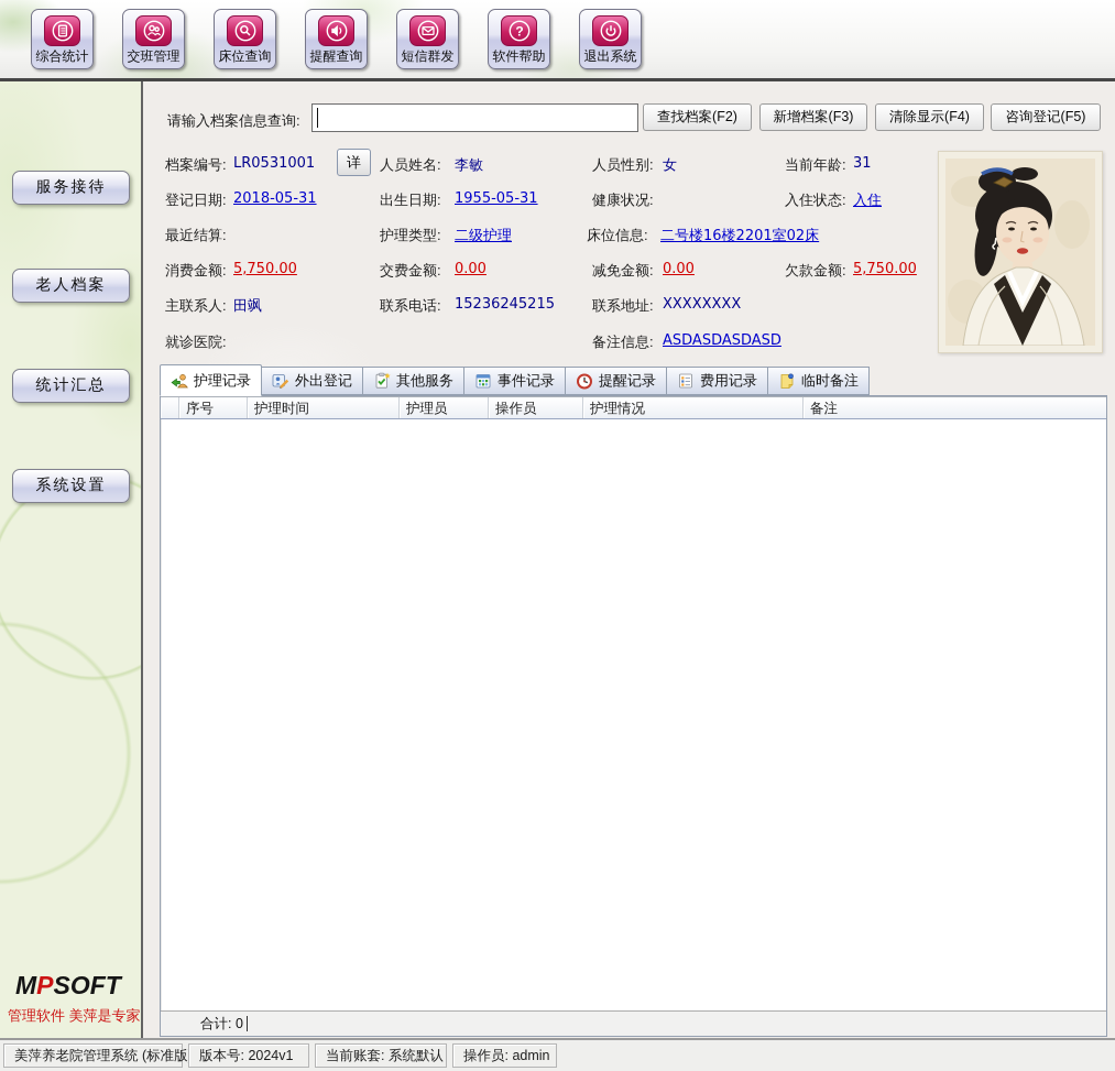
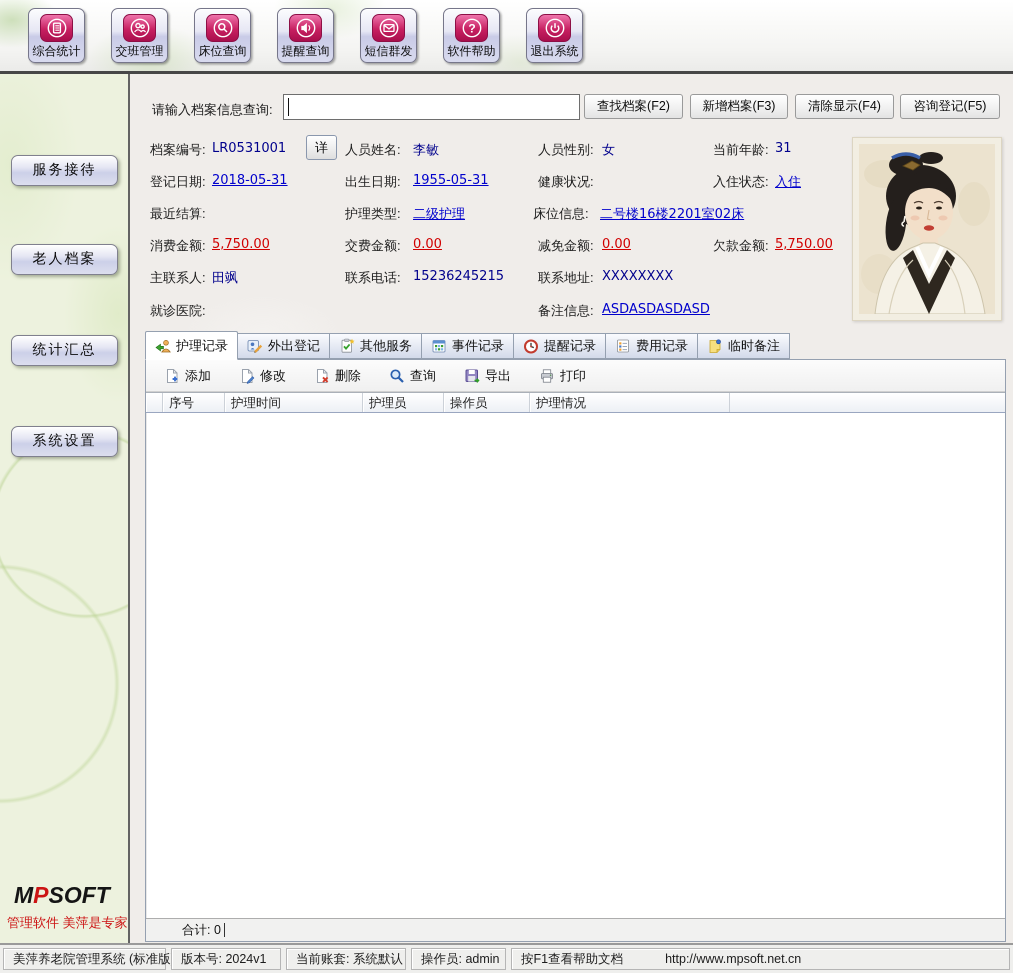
  综合统计
  交班管理
  床位查询
  提醒查询
  短信群发
  ?
  软件帮助
  退出系统
  服务接待
  老人档案
  统计汇总
  系统设置
  MPSOFT
  管理软件 美萍是专家
  请输入档案信息查询:
  查找档案(F2)
  新增档案(F3)
  清除显示(F4)
  咨询登记(F5)
  档案编号:
  LR0531001
  详
  人员姓名:
  李敏
  人员性别:
  女
  当前年龄:
  31
  登记日期:
  2018-05-31
  出生日期:
  1955-05-31
  健康状况:
  入住状态:
  入住
  最近结算:
  护理类型:
  二级护理
  床位信息:
  二号楼16楼2201室02床
  消费金额:
  5,750.00
  交费金额:
  0.00
  减免金额:
  0.00
  欠款金额:
  5,750.00
  主联系人:
  田飒
  联系电话:
  15236245215
  联系地址:
  XXXXXXXX
  就诊医院:
  备注信息:
  ASDASDASDASD
  护理记录
  外出登记
  其他服务
  事件记录
  提醒记录
  费用记录
  临时备注
+ 添加
+ 修改
+ 删除
+ 查询
+ 导出
+ 打印
  序号
  护理时间
  护理员
  操作员
  护理情况
- 备注
  合计: 0
  美萍养老院管理系统 (标准版
  版本号: 2024v1
  当前账套: 系统默认
  操作员: admin
+ 按F1查看帮助文档
+ http://www.mpsoft.net.cn
